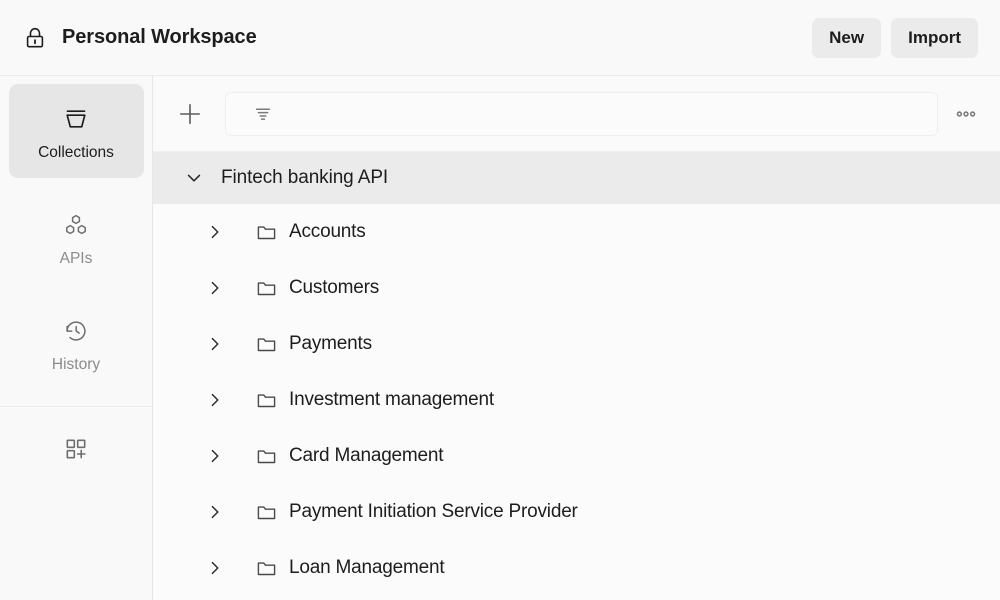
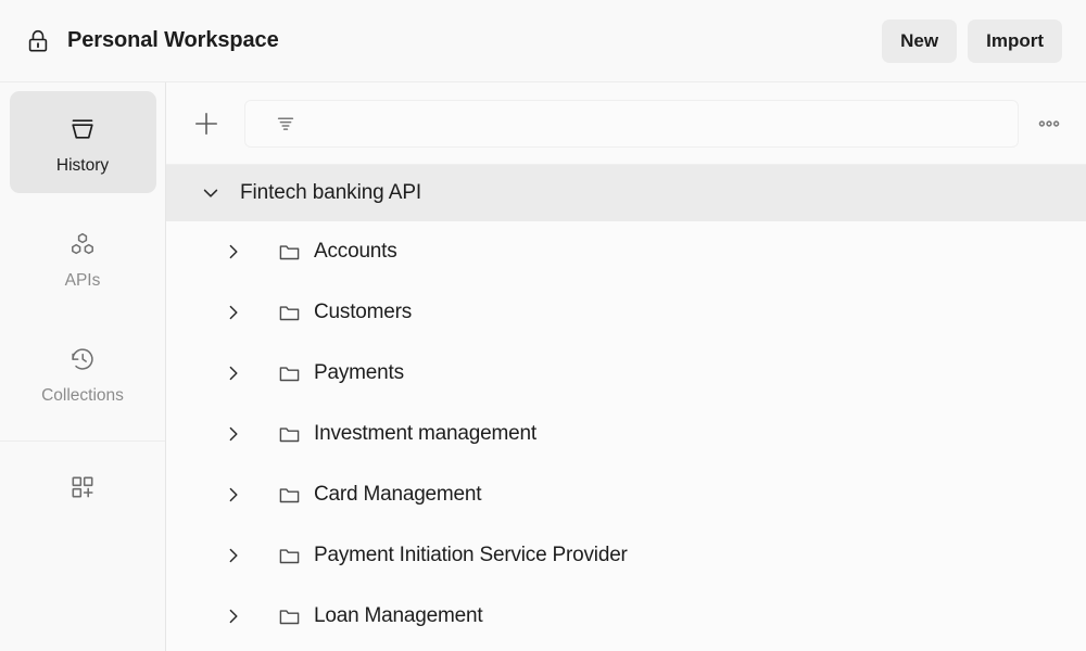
  Personal Workspace
  New
  Import
- Collections
+ History
  APIs
- History
+ Collections
  Fintech banking API
  Accounts
  Customers
  Payments
  Investment management
  Card Management
  Payment Initiation Service Provider
  Loan Management
